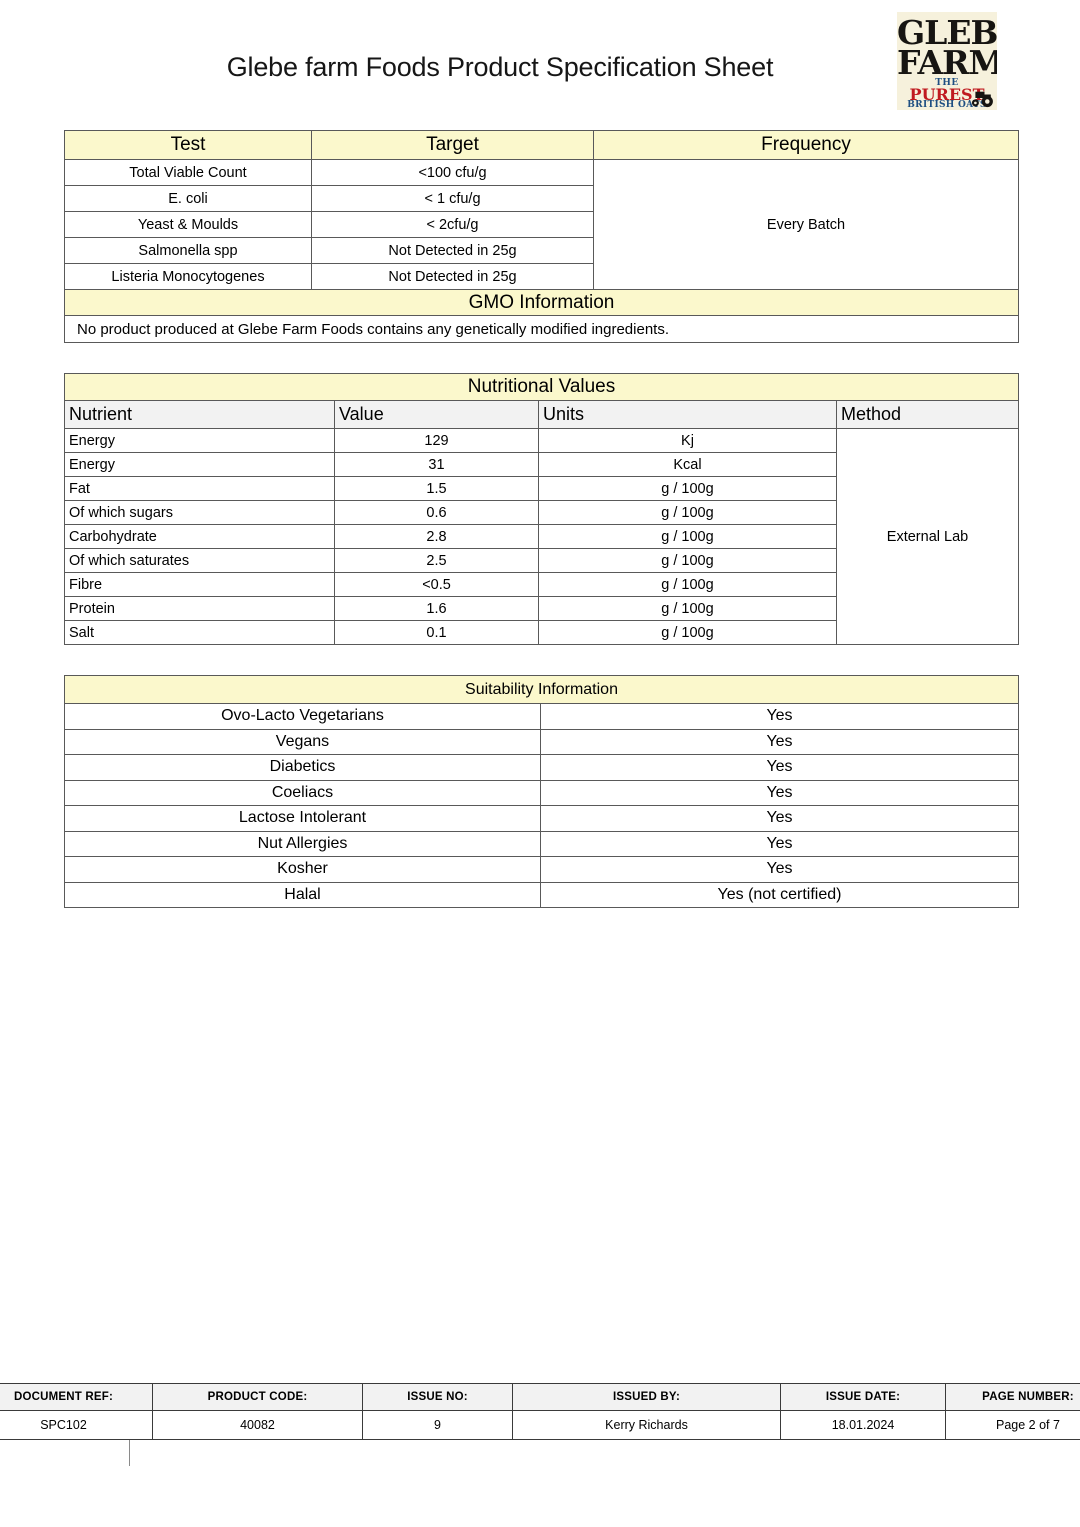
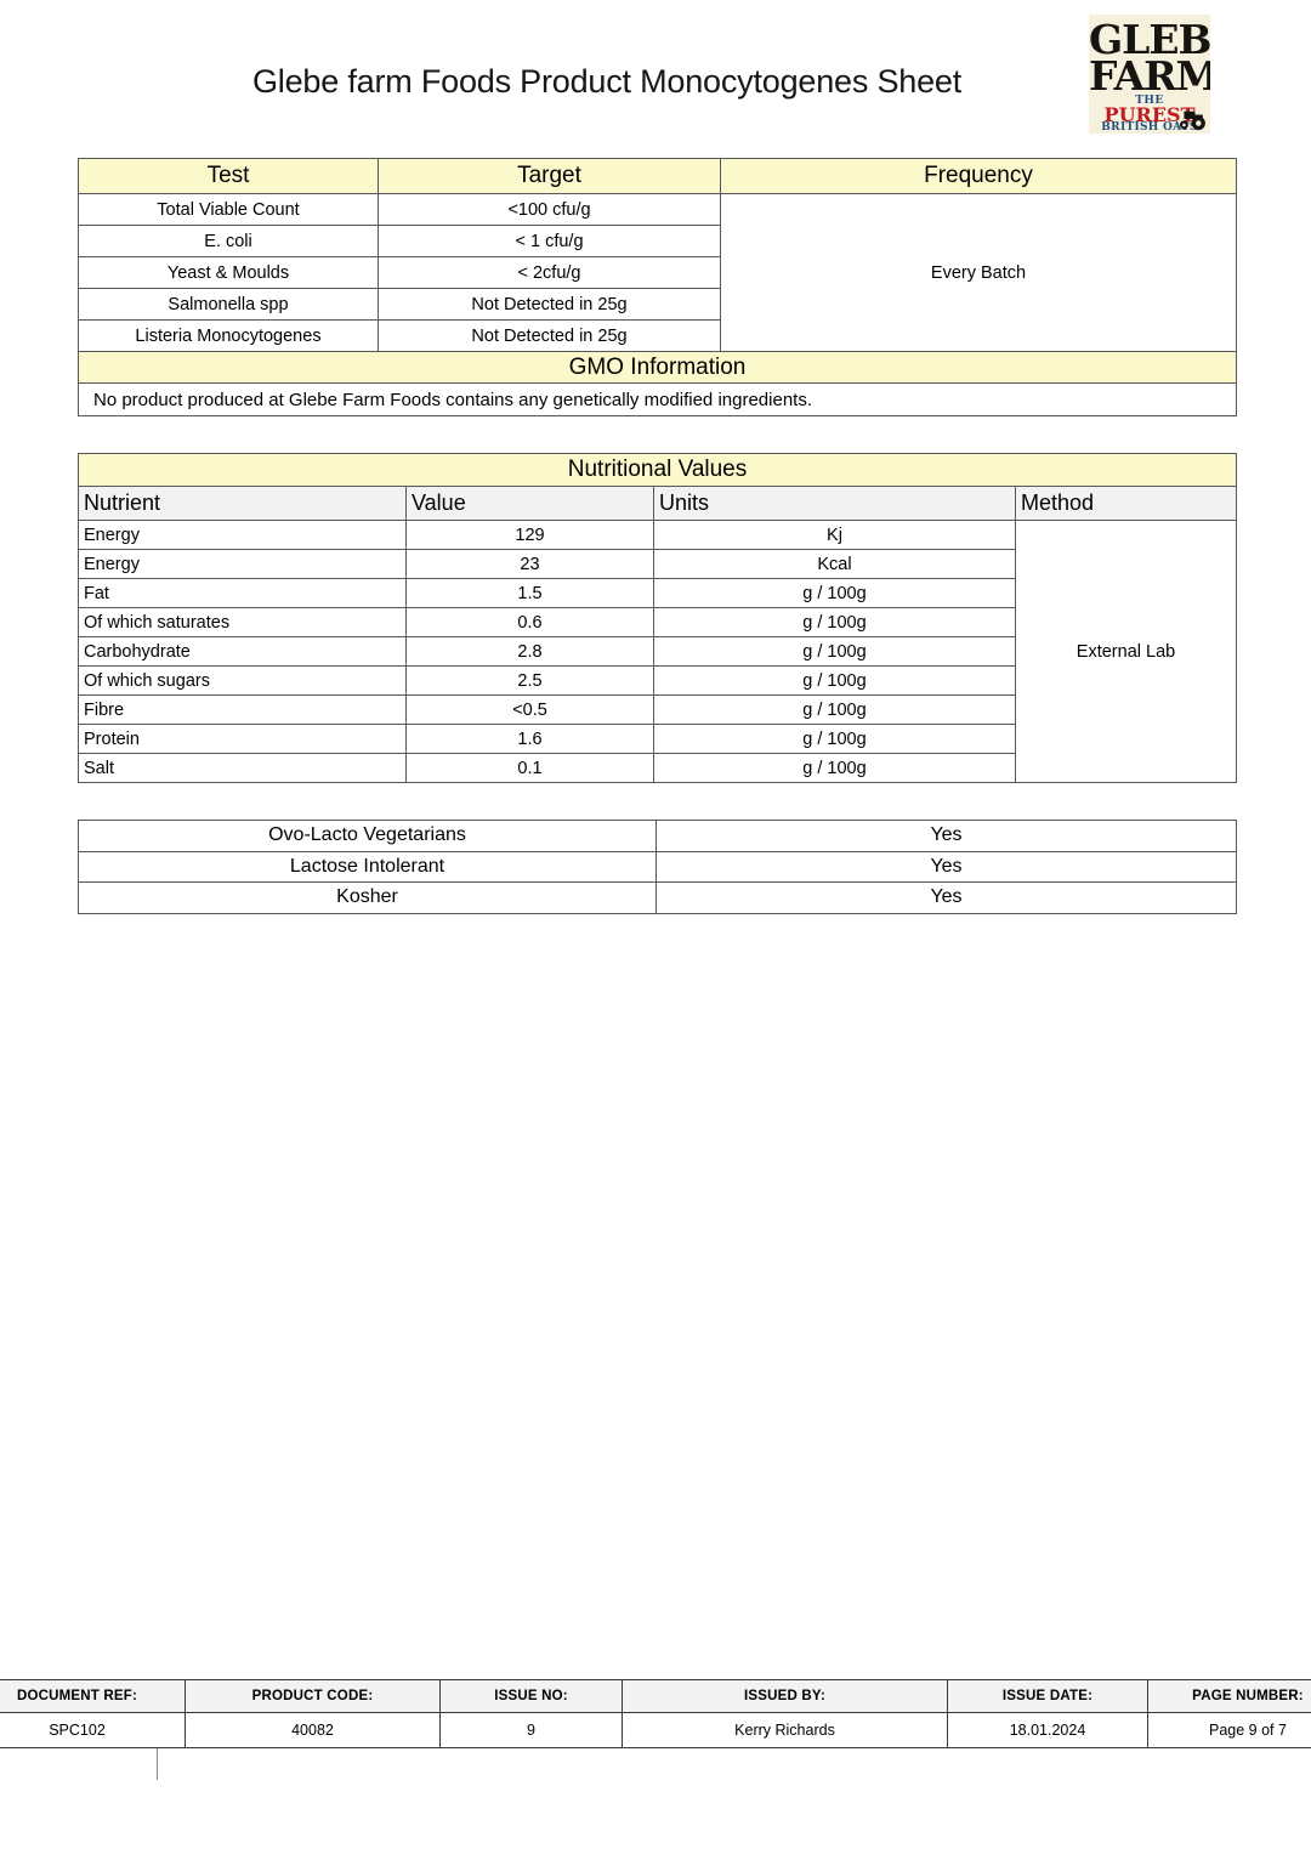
- Glebe farm Foods Product Specification Sheet
+ Glebe farm Foods Product Monocytogenes Sheet
  GLEB
  FARM
  THE
  PURES
  BRITISH OA
  Test	Target	Frequency
  Total Viable Count	<100 cfu/g	Every Batch
  E. coli	< 1 cfu/g
  Yeast & Moulds	< 2cfu/g
  Salmonella spp	Not Detected in 25g
  Listeria Monocytogenes	Not Detected in 25g
  GMO Information
  No product produced at Glebe Farm Foods contains any genetically modified ingredients.
  Nutritional Values
  Nutrient	Value	Units	Method
  Energy	129	Kj	External Lab
- Energy	31	Kcal
+ Energy	23	Kcal
  Fat	1.5	g / 100g
- Of which sugars	0.6	g / 100g
+ Of which saturates	0.6	g / 100g
  Carbohydrate	2.8	g / 100g
- Of which saturates	2.5	g / 100g
+ Of which sugars	2.5	g / 100g
  Fibre	<0.5	g / 100g
  Protein	1.6	g / 100g
  Salt	0.1	g / 100g
- Suitability Information
  Ovo-Lacto Vegetarians	Yes
- Vegans	Yes
- Diabetics	Yes
- Coeliacs	Yes
  Lactose Intolerant	Yes
- Nut Allergies	Yes
  Kosher	Yes
- Halal	Yes (not certified)
  DOCUMENT REF:	PRODUCT CODE:	ISSUE NO:	ISSUED BY:	ISSUE DATE:	PAGE NUMBER:
- SPC102	40082	9	Kerry Richards	18.01.2024	Page 2 of 7
+ SPC102	40082	9	Kerry Richards	18.01.2024	Page 9 of 7
